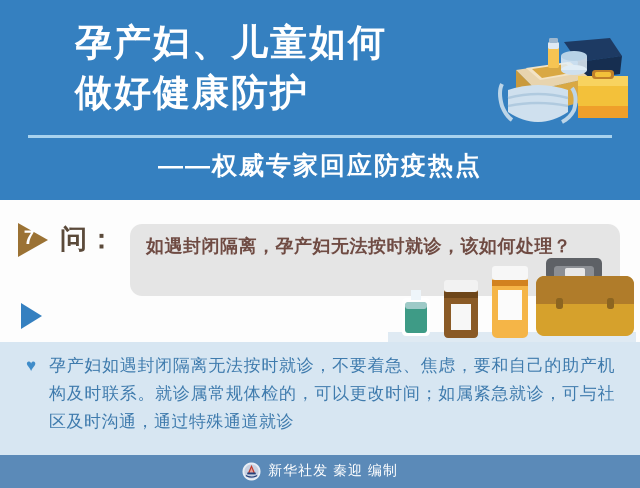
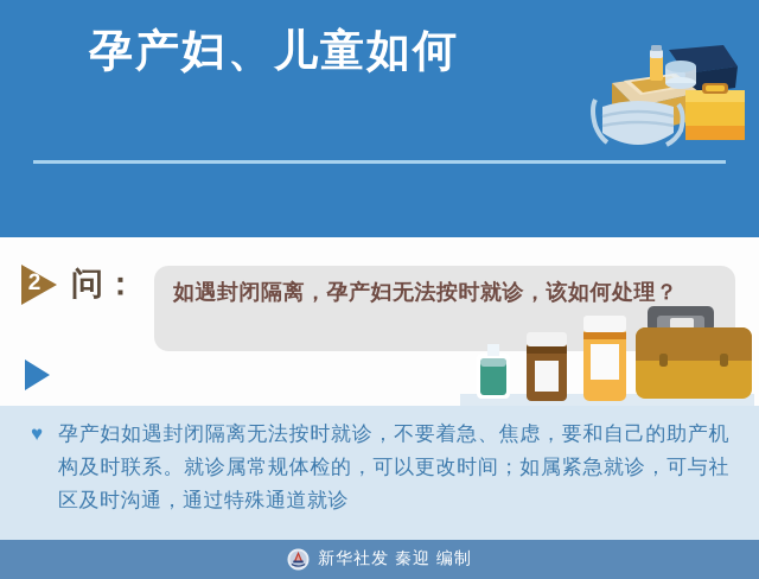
  孕产妇、儿童如何
- 做好健康防护
- ——权威专家回应防疫热点
- 7
+ 2
  问：
  如遇封闭隔离，孕产妇无法按时就诊，该如何处理？
  ♥
  孕产妇如遇封闭隔离无法按时就诊，不要着急、焦虑，要和自己的助产机构及时联系。就诊属常规体检的，可以更改时间；如属紧急就诊，可与社区及时沟通，通过特殊通道就诊
  新华社发 秦迎 编制
